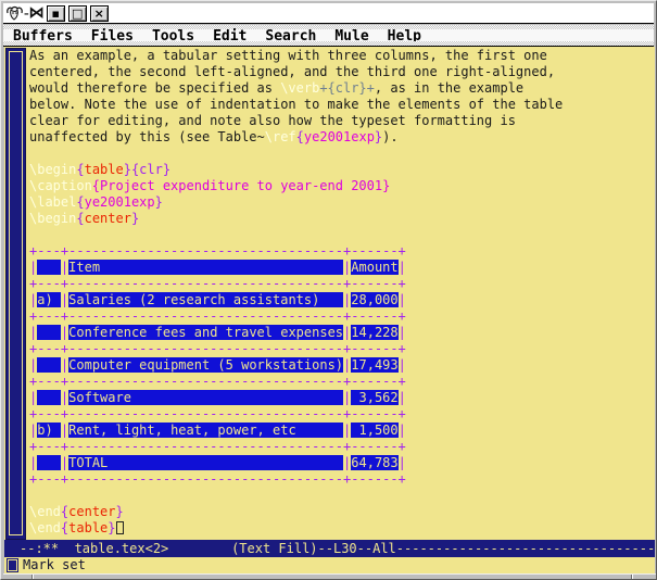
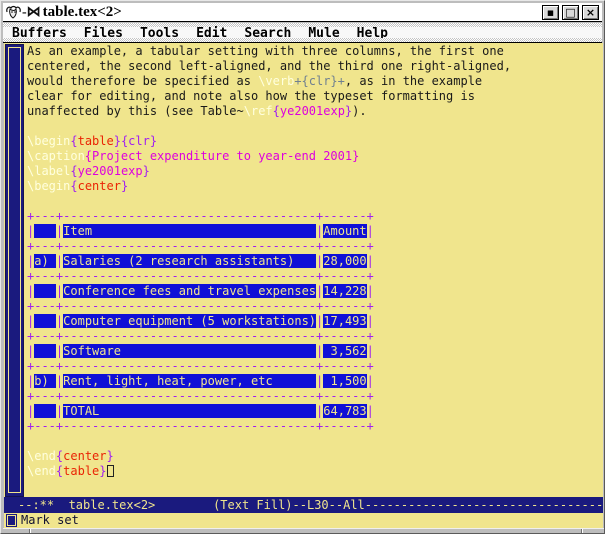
  -⋈
+ table.tex<2>
  ▪
  □
  ×
  Buffers
  Files
  Tools
  Edit
  Search
  Mule
  Help
  As an example, a tabular setting with three columns, the first one
  centered, the second left-aligned, and the third one right-aligned,
  would therefore be specified as \verb+{clr}+, as in the example
- below. Note the use of indentation to make the elements of the table
  clear for editing, and note also how the typeset formatting is
  unaffected by this (see Table~\ref{ye2001exp}).
  \begin{table}{clr}
  \caption{Project expenditure to year-end 2001}
  \label{ye2001exp}
  \begin{center}
  +---+-----------------------------------+------+
  | |Item |Amount|
  +---+-----------------------------------+------+
  |a) |Salaries (2 research assistants) |28,000|
  +---+-----------------------------------+------+
  | |Conference fees and travel expenses|14,228|
  +---+-----------------------------------+------+
  | |Computer equipment (5 workstations)|17,493|
  +---+-----------------------------------+------+
  | |Software | 3,562|
  +---+-----------------------------------+------+
  |b) |Rent, light, heat, power, etc | 1,500|
  +---+-----------------------------------+------+
  | |TOTAL |64,783|
  +---+-----------------------------------+------+
  \end{center}
  \end{table}
  --:** table.tex<2> (Text Fill)--L30--All---------------------------------
  Mark set
